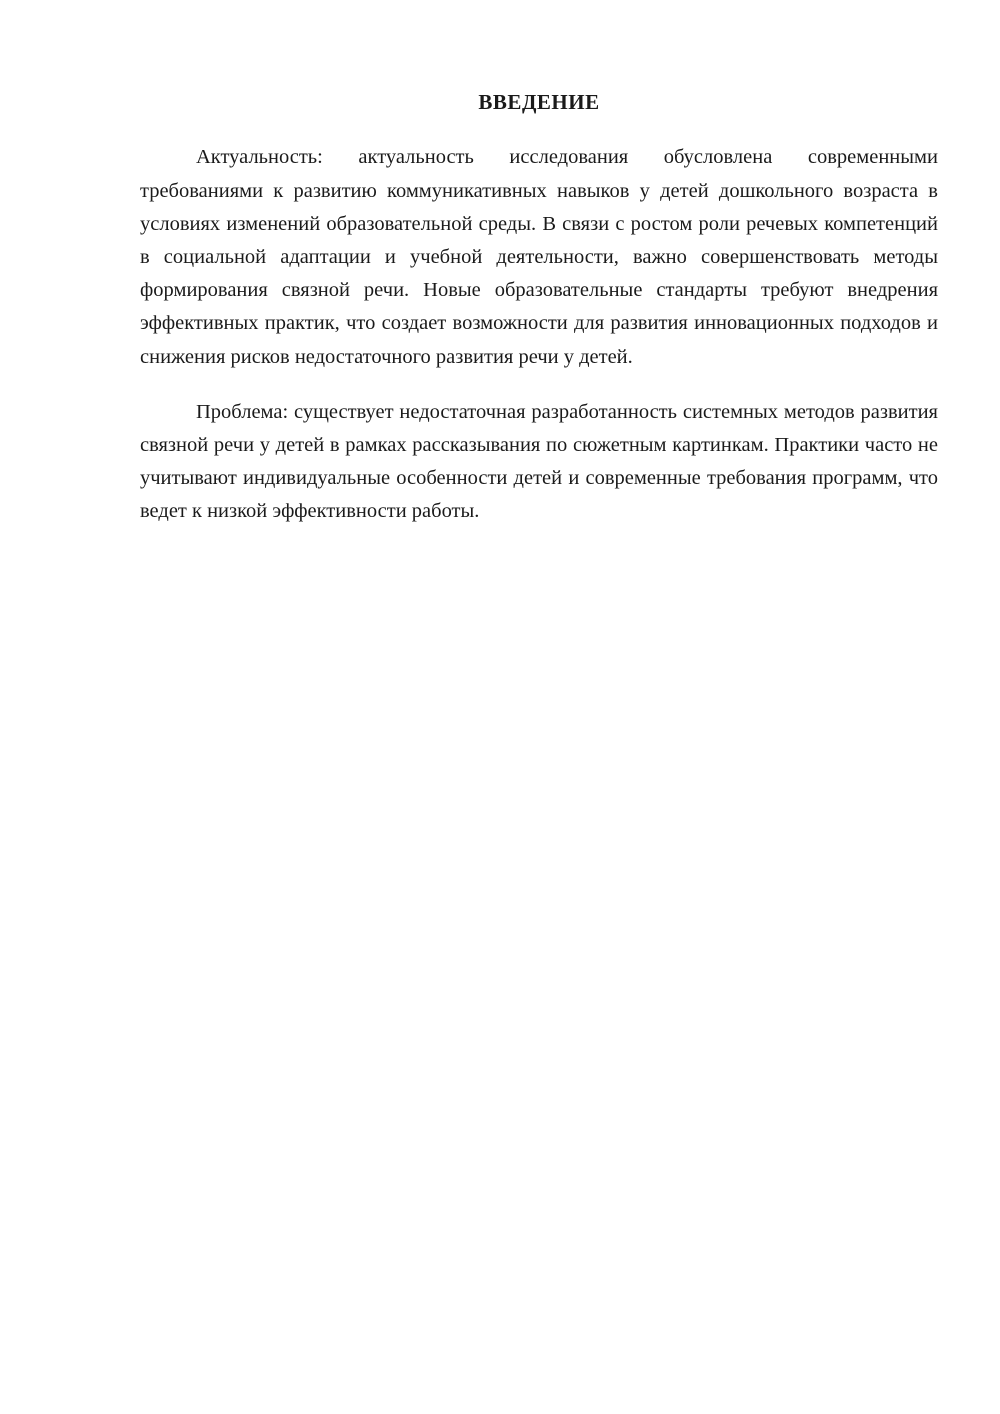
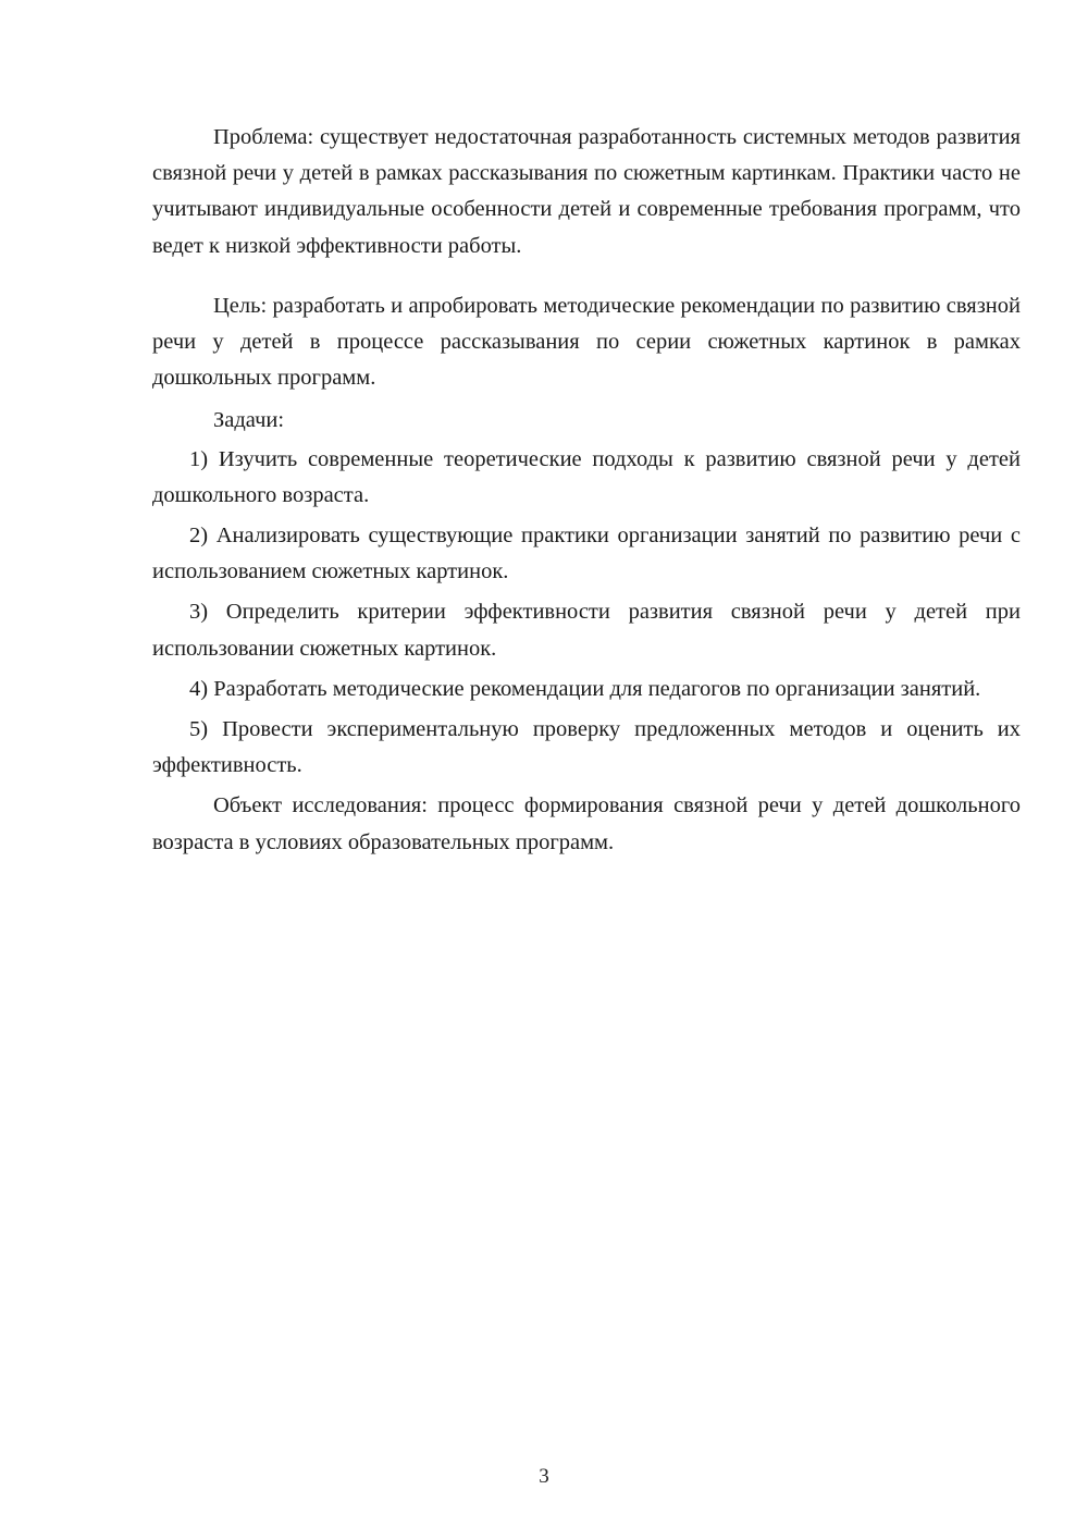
- ВВЕДЕНИЕ
- Актуальность: актуальность исследования обусловлена современными требованиями к развитию коммуникативных навыков у детей дошкольного возраста в условиях изменений образовательной среды. В связи с ростом роли речевых компетенций в социальной адаптации и учебной деятельности, важно совершенствовать методы формирования связной речи. Новые образовательные стандарты требуют внедрения эффективных практик, что создает возможности для развития инновационных подходов и снижения рисков недостаточного развития речи у детей.
  Проблема: существует недостаточная разработанность системных методов развития связной речи у детей в рамках рассказывания по сюжетным картинкам. Практики часто не учитывают индивидуальные особенности детей и современные требования программ, что ведет к низкой эффективности работы.
+ Цель: разработать и апробировать методические рекомендации по развитию связной речи у детей в процессе рассказывания по серии сюжетных картинок в рамках дошкольных программ.
+ Задачи:
+ 1) Изучить современные теоретические подходы к развитию связной речи у детей дошкольного возраста.
+ 2) Анализировать существующие практики организации занятий по развитию речи с использованием сюжетных картинок.
+ 3) Определить критерии эффективности развития связной речи у детей при использовании сюжетных картинок.
+ 4) Разработать методические рекомендации для педагогов по организации занятий.
+ 5) Провести экспериментальную проверку предложенных методов и оценить их эффективность.
+ Объект исследования: процесс формирования связной речи у детей дошкольного возраста в условиях образовательных программ.
+ 3
